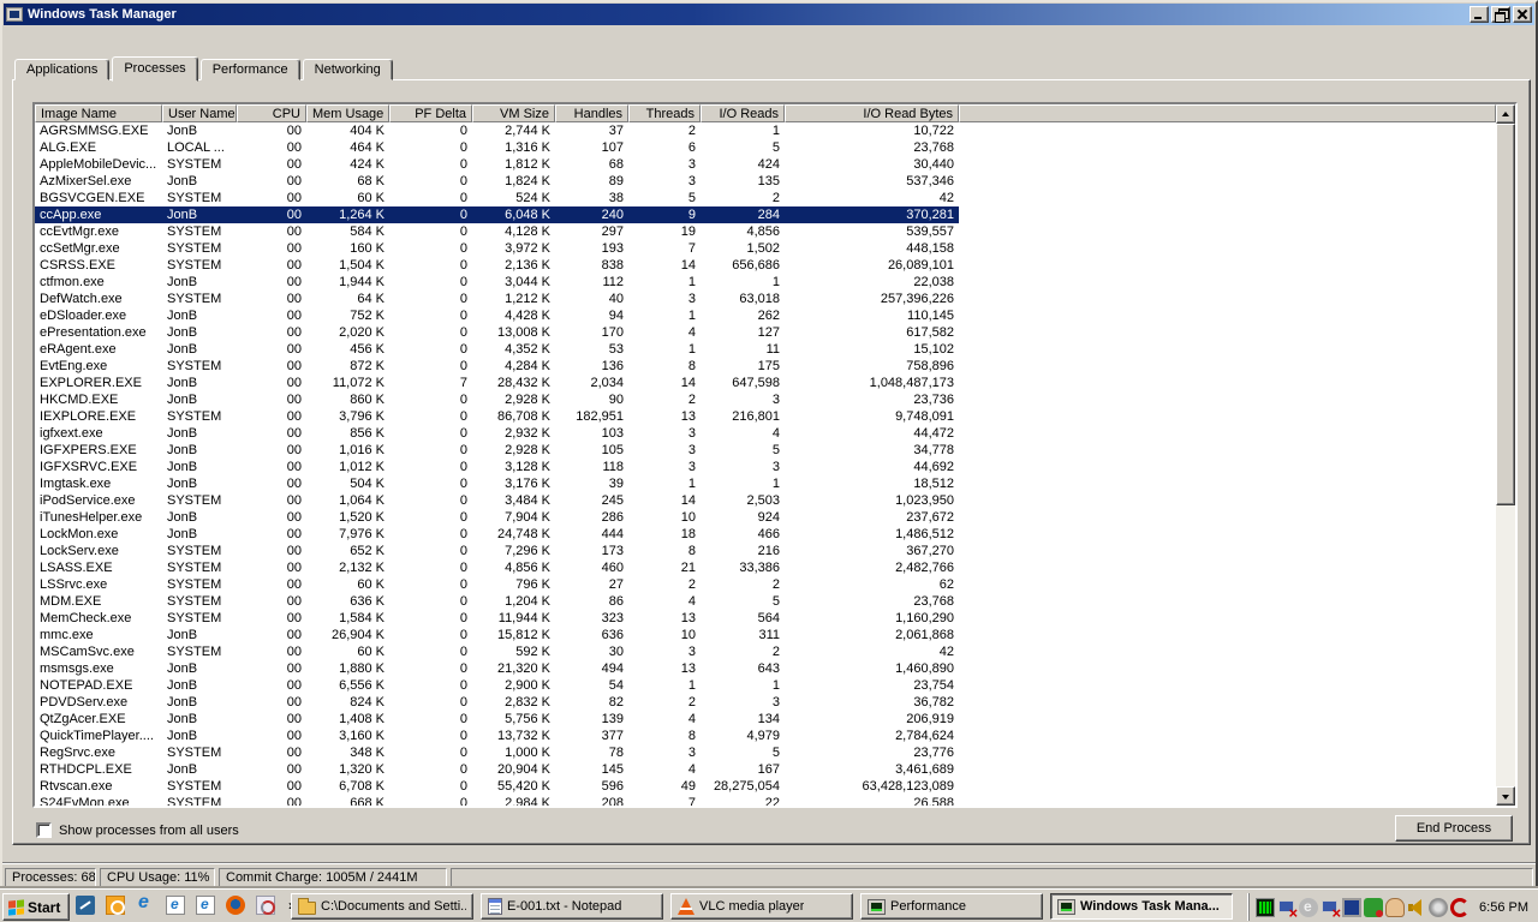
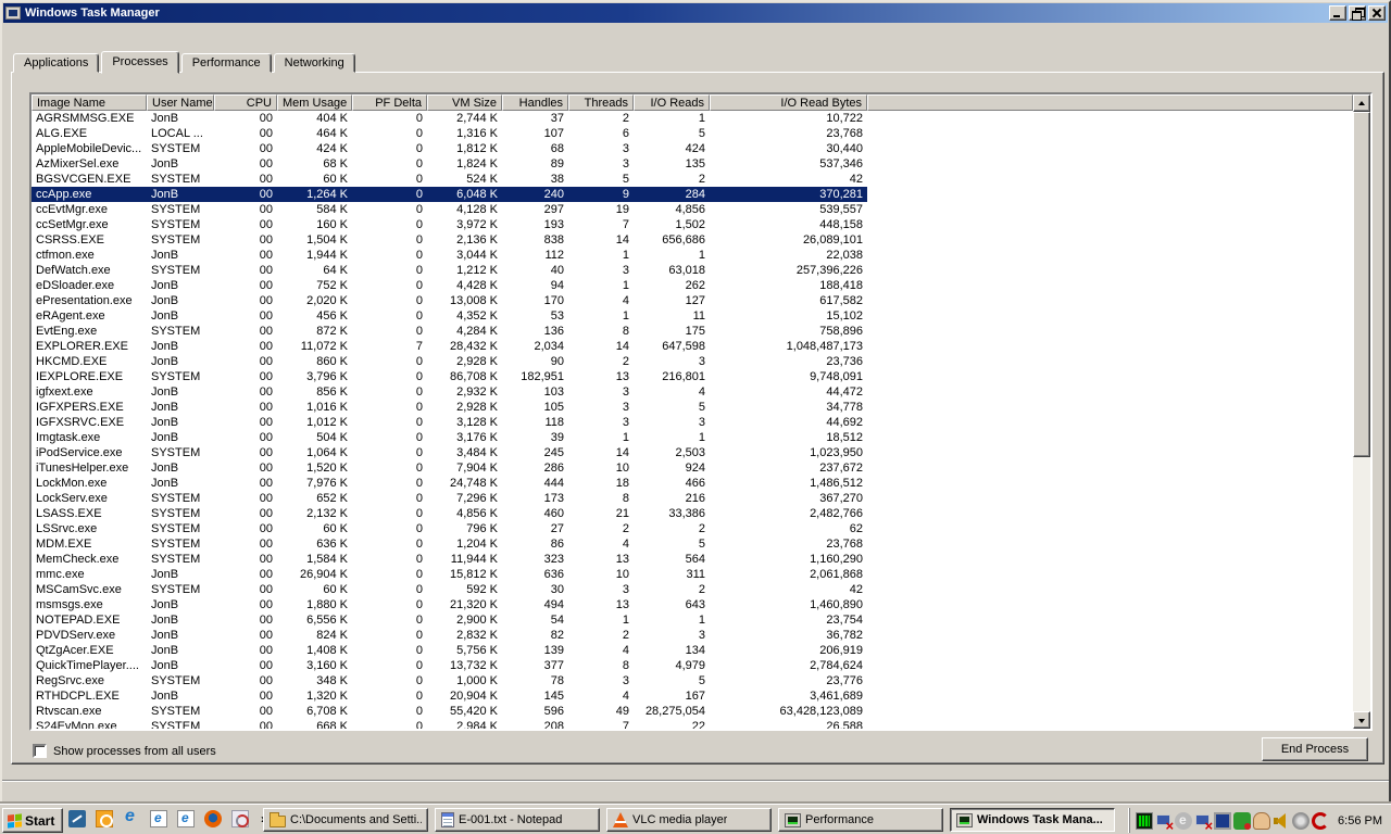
  Windows Task Manager
  Applications
  Processes
  Performance
  Networking
  Image Name
  User Name
  CPU
  Mem Usage
  PF Delta
  VM Size
  Handles
  Threads
  I/O Reads
  I/O Read Bytes
  AGRSMMSG.EXE
  JonB
  00
  404 K
  0
  2,744 K
  37
  2
  1
  10,722
  ALG.EXE
  LOCAL ...
  00
  464 K
  0
  1,316 K
  107
  6
  5
  23,768
  AppleMobileDevic...
  SYSTEM
  00
  424 K
  0
  1,812 K
  68
  3
  424
  30,440
  AzMixerSel.exe
  JonB
  00
  68 K
  0
  1,824 K
  89
  3
  135
  537,346
  BGSVCGEN.EXE
  SYSTEM
  00
  60 K
  0
  524 K
  38
  5
  2
  42
  ccApp.exe
  JonB
  00
  1,264 K
  0
  6,048 K
  240
  9
  284
  370,281
  ccEvtMgr.exe
  SYSTEM
  00
  584 K
  0
  4,128 K
  297
  19
  4,856
  539,557
  ccSetMgr.exe
  SYSTEM
  00
  160 K
  0
  3,972 K
  193
  7
  1,502
  448,158
  CSRSS.EXE
  SYSTEM
  00
  1,504 K
  0
  2,136 K
  838
  14
  656,686
  26,089,101
  ctfmon.exe
  JonB
  00
  1,944 K
  0
  3,044 K
  112
  1
  1
  22,038
  DefWatch.exe
  SYSTEM
  00
  64 K
  0
  1,212 K
  40
  3
  63,018
  257,396,226
  eDSloader.exe
  JonB
  00
  752 K
  0
  4,428 K
  94
  1
  262
- 110,145
+ 188,418
  ePresentation.exe
  JonB
  00
  2,020 K
  0
  13,008 K
  170
  4
  127
  617,582
  eRAgent.exe
  JonB
  00
  456 K
  0
  4,352 K
  53
  1
  11
  15,102
  EvtEng.exe
  SYSTEM
  00
  872 K
  0
  4,284 K
  136
  8
  175
  758,896
  EXPLORER.EXE
  JonB
  00
  11,072 K
  7
  28,432 K
  2,034
  14
  647,598
  1,048,487,173
  HKCMD.EXE
  JonB
  00
  860 K
  0
  2,928 K
  90
  2
  3
  23,736
  IEXPLORE.EXE
  SYSTEM
  00
  3,796 K
  0
  86,708 K
  182,951
  13
  216,801
  9,748,091
  igfxext.exe
  JonB
  00
  856 K
  0
  2,932 K
  103
  3
  4
  44,472
  IGFXPERS.EXE
  JonB
  00
  1,016 K
  0
  2,928 K
  105
  3
  5
  34,778
  IGFXSRVC.EXE
  JonB
  00
  1,012 K
  0
  3,128 K
  118
  3
  3
  44,692
  Imgtask.exe
  JonB
  00
  504 K
  0
  3,176 K
  39
  1
  1
  18,512
  iPodService.exe
  SYSTEM
  00
  1,064 K
  0
  3,484 K
  245
  14
  2,503
  1,023,950
  iTunesHelper.exe
  JonB
  00
  1,520 K
  0
  7,904 K
  286
  10
  924
  237,672
  LockMon.exe
  JonB
  00
  7,976 K
  0
  24,748 K
  444
  18
  466
  1,486,512
  LockServ.exe
  SYSTEM
  00
  652 K
  0
  7,296 K
  173
  8
  216
  367,270
  LSASS.EXE
  SYSTEM
  00
  2,132 K
  0
  4,856 K
  460
  21
  33,386
  2,482,766
  LSSrvc.exe
  SYSTEM
  00
  60 K
  0
  796 K
  27
  2
  2
  62
  MDM.EXE
  SYSTEM
  00
  636 K
  0
  1,204 K
  86
  4
  5
  23,768
  MemCheck.exe
  SYSTEM
  00
  1,584 K
  0
  11,944 K
  323
  13
  564
  1,160,290
  mmc.exe
  JonB
  00
  26,904 K
  0
  15,812 K
  636
  10
  311
  2,061,868
  MSCamSvc.exe
  SYSTEM
  00
  60 K
  0
  592 K
  30
  3
  2
  42
  msmsgs.exe
  JonB
  00
  1,880 K
  0
  21,320 K
  494
  13
  643
  1,460,890
  NOTEPAD.EXE
  JonB
  00
  6,556 K
  0
  2,900 K
  54
  1
  1
  23,754
  PDVDServ.exe
  JonB
  00
  824 K
  0
  2,832 K
  82
  2
  3
  36,782
  QtZgAcer.EXE
  JonB
  00
  1,408 K
  0
  5,756 K
  139
  4
  134
  206,919
  QuickTimePlayer....
  JonB
  00
  3,160 K
  0
  13,732 K
  377
  8
  4,979
  2,784,624
  RegSrvc.exe
  SYSTEM
  00
  348 K
  0
  1,000 K
  78
  3
  5
  23,776
  RTHDCPL.EXE
  JonB
  00
  1,320 K
  0
  20,904 K
  145
  4
  167
  3,461,689
  Rtvscan.exe
  SYSTEM
  00
  6,708 K
  0
  55,420 K
  596
  49
  28,275,054
  63,428,123,089
  S24EvMon.exe
  SYSTEM
  00
  668 K
  0
  2,984 K
  208
  7
  22
  26,588
  Show processes from all users
  End Process
- Processes: 68
- CPU Usage: 11%
- Commit Charge: 1005M / 2441M
  Start
  C:\Documents and Setti..
  E-001.txt - Notepad
  VLC media player
  Performance
  Windows Task Mana...
  6:56 PM
